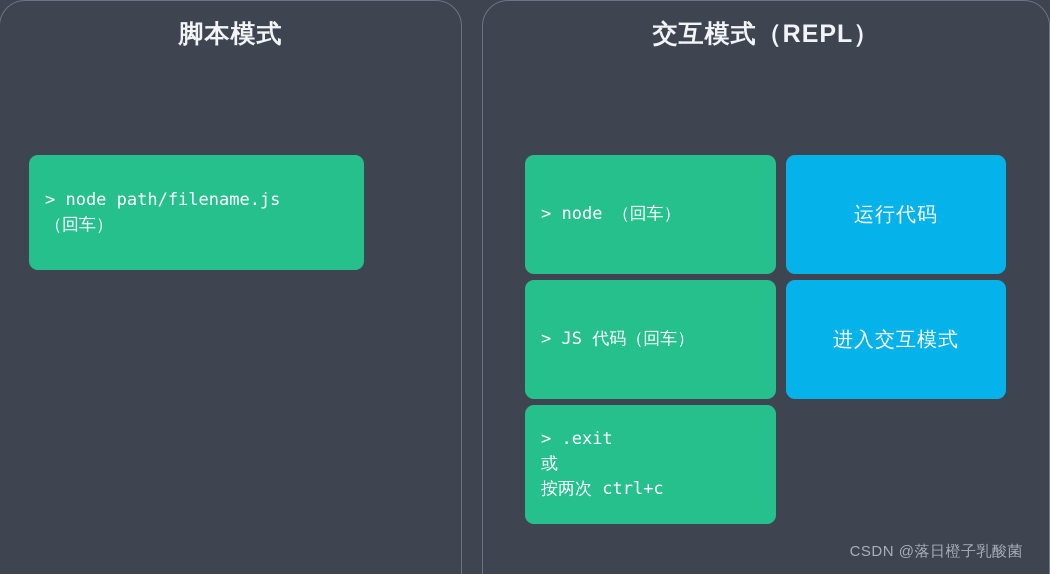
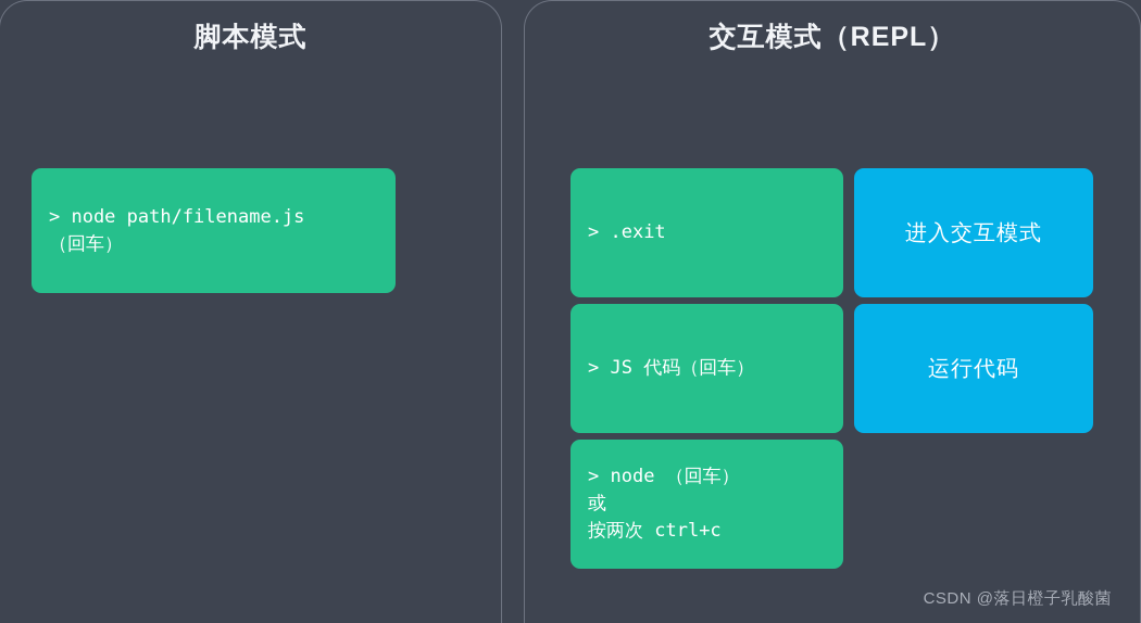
  脚本模式
  > node path/filename.js
  （回车）
  交互模式（REPL）
- > node （回车）
+ > .exit
- 运行代码
+ 进入交互模式
  > JS 代码（回车）
- 进入交互模式
+ 运行代码
- > .exit
+ > node （回车）
  或
  按两次 ctrl+c
  CSDN @落日橙子乳酸菌
